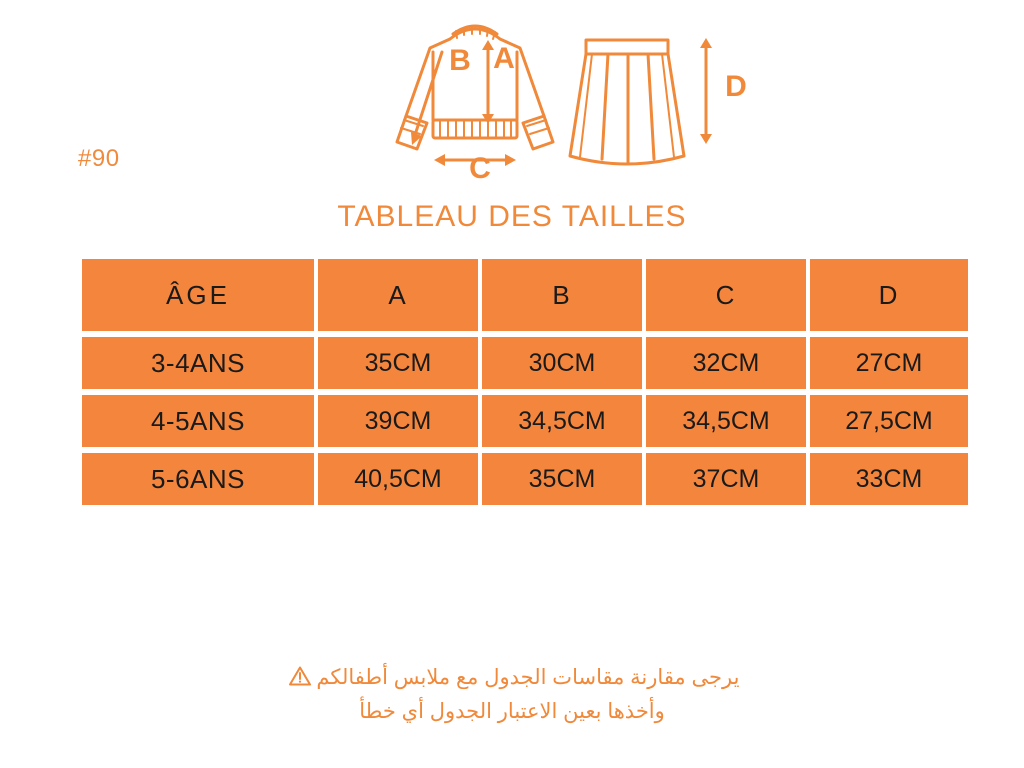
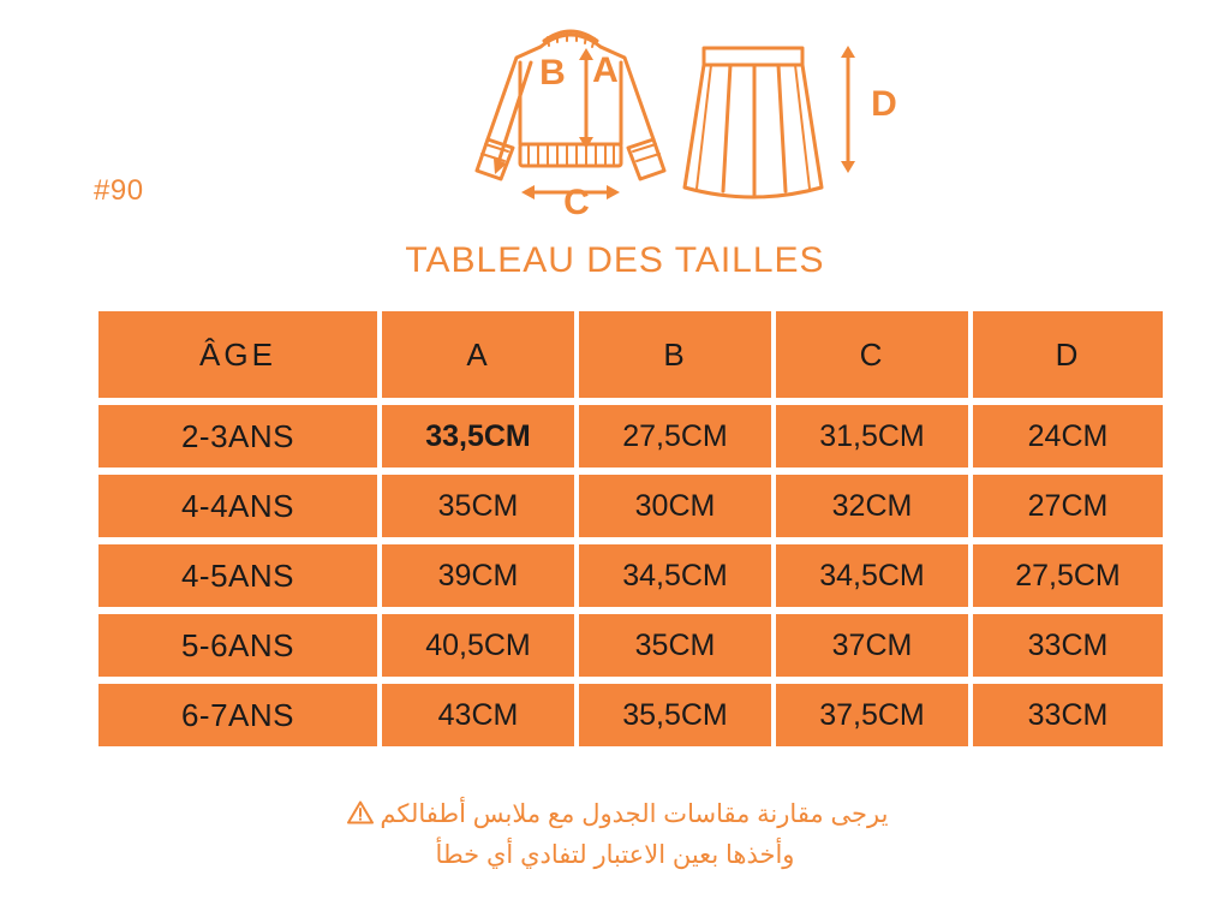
  #90
  B
  A
  C
  D
  TABLEAU DES TAILLES
  ÂGE	A	B	C	D
+ 2-3ANS	33,5CM	27,5CM	31,5CM	24CM
- 3-4ANS	35CM	30CM	32CM	27CM
+ 4-4ANS	35CM	30CM	32CM	27CM
  4-5ANS	39CM	34,5CM	34,5CM	27,5CM
  5-6ANS	40,5CM	35CM	37CM	33CM
+ 6-7ANS	43CM	35,5CM	37,5CM	33CM
  يرجى مقارنة مقاسات الجدول مع ملابس أطفالكم
- وأخذها بعين الاعتبار الجدول أي خطأ
+ وأخذها بعين الاعتبار لتفادي أي خطأ
